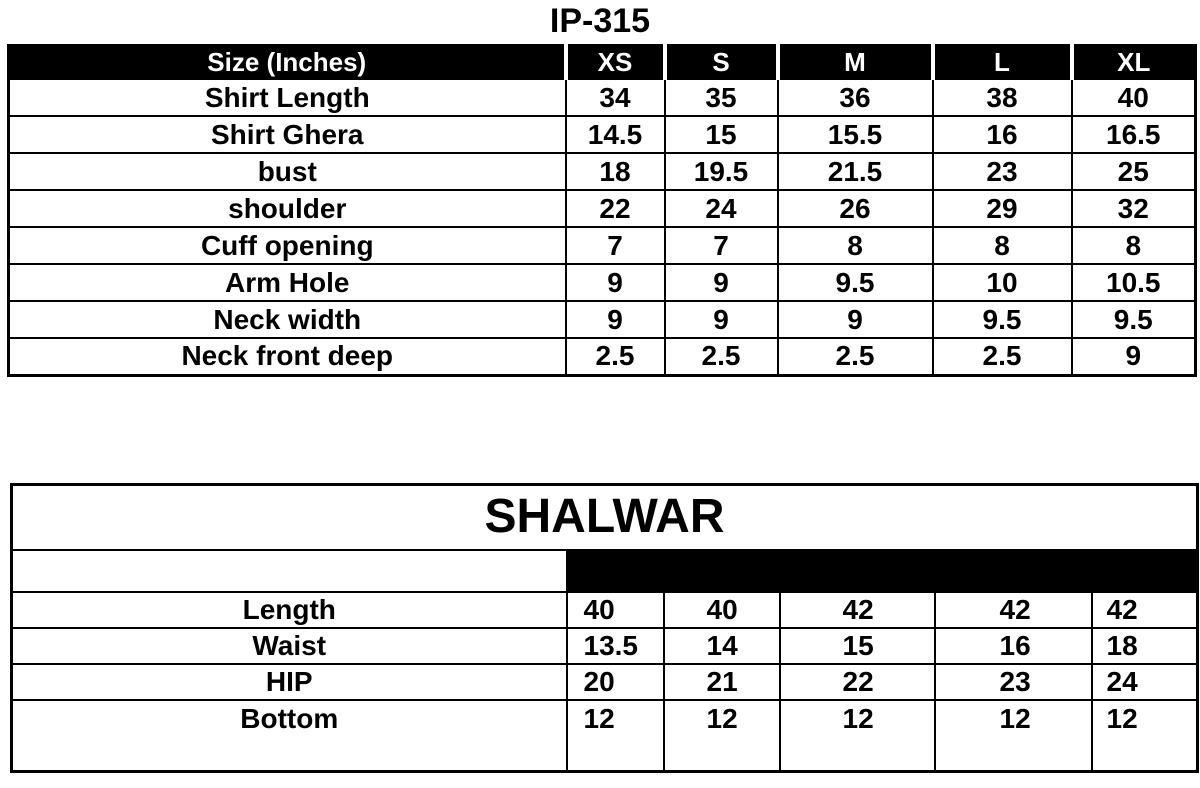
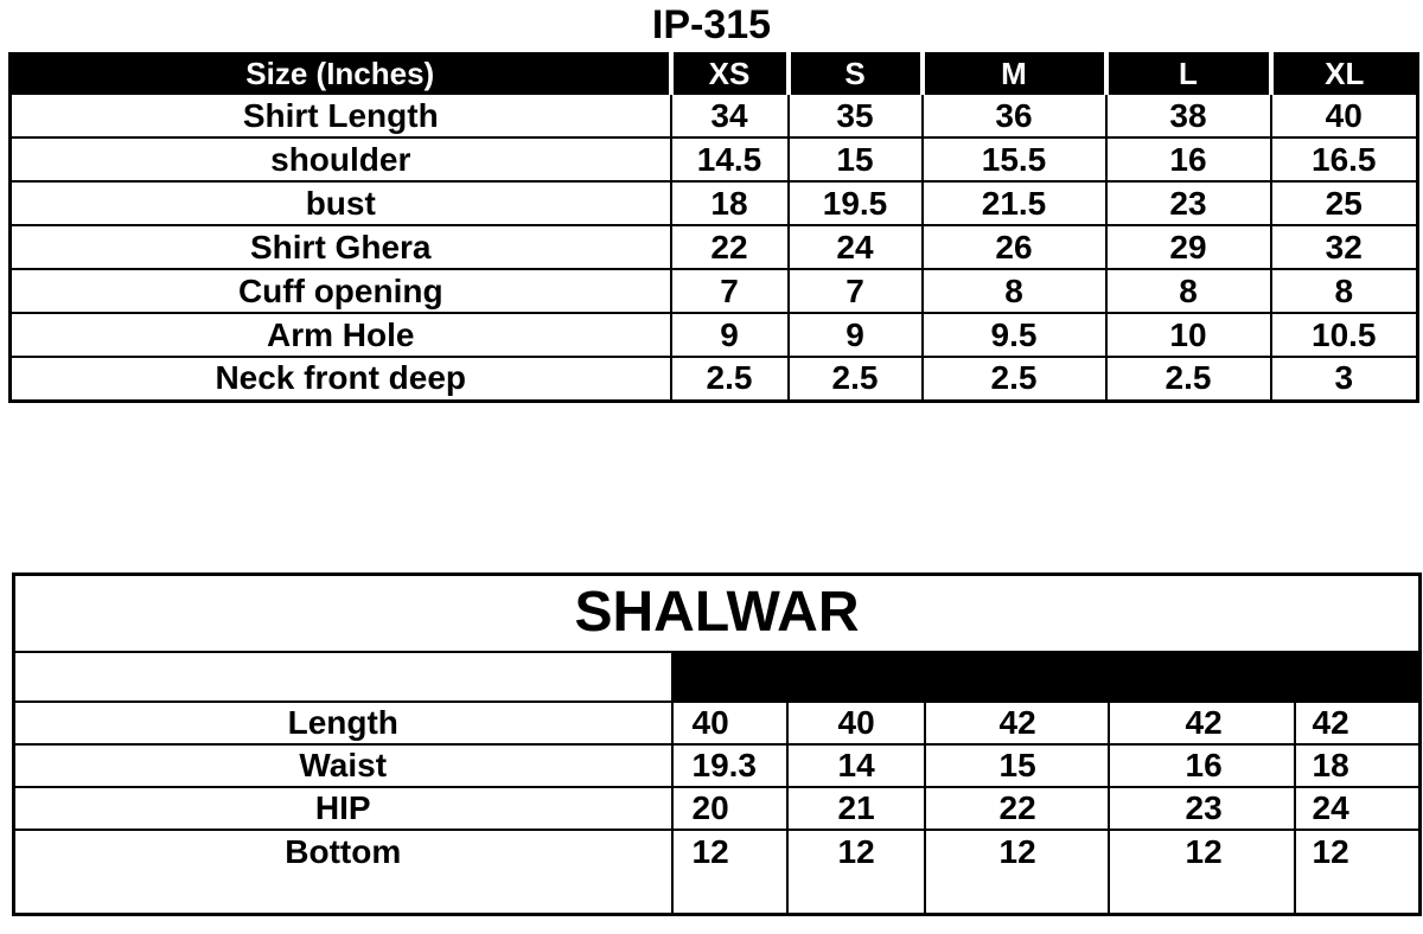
  IP-315
  Size (Inches)	XS	S	M	L	XL
  Shirt Length	34	35	36	38	40
- Shirt Ghera	14.5	15	15.5	16	16.5
+ shoulder	14.5	15	15.5	16	16.5
  bust	18	19.5	21.5	23	25
- shoulder	22	24	26	29	32
+ Shirt Ghera	22	24	26	29	32
  Cuff opening	7	7	8	8	8
  Arm Hole	9	9	9.5	10	10.5
- Neck width	9	9	9	9.5	9.5
- Neck front deep	2.5	2.5	2.5	2.5	9
+ Neck front deep	2.5	2.5	2.5	2.5	3
  SHALWAR
  Length	40	40	42	42	42
- Waist	13.5	14	15	16	18
+ Waist	19.3	14	15	16	18
  HIP	20	21	22	23	24
  Bottom	12	12	12	12	12
